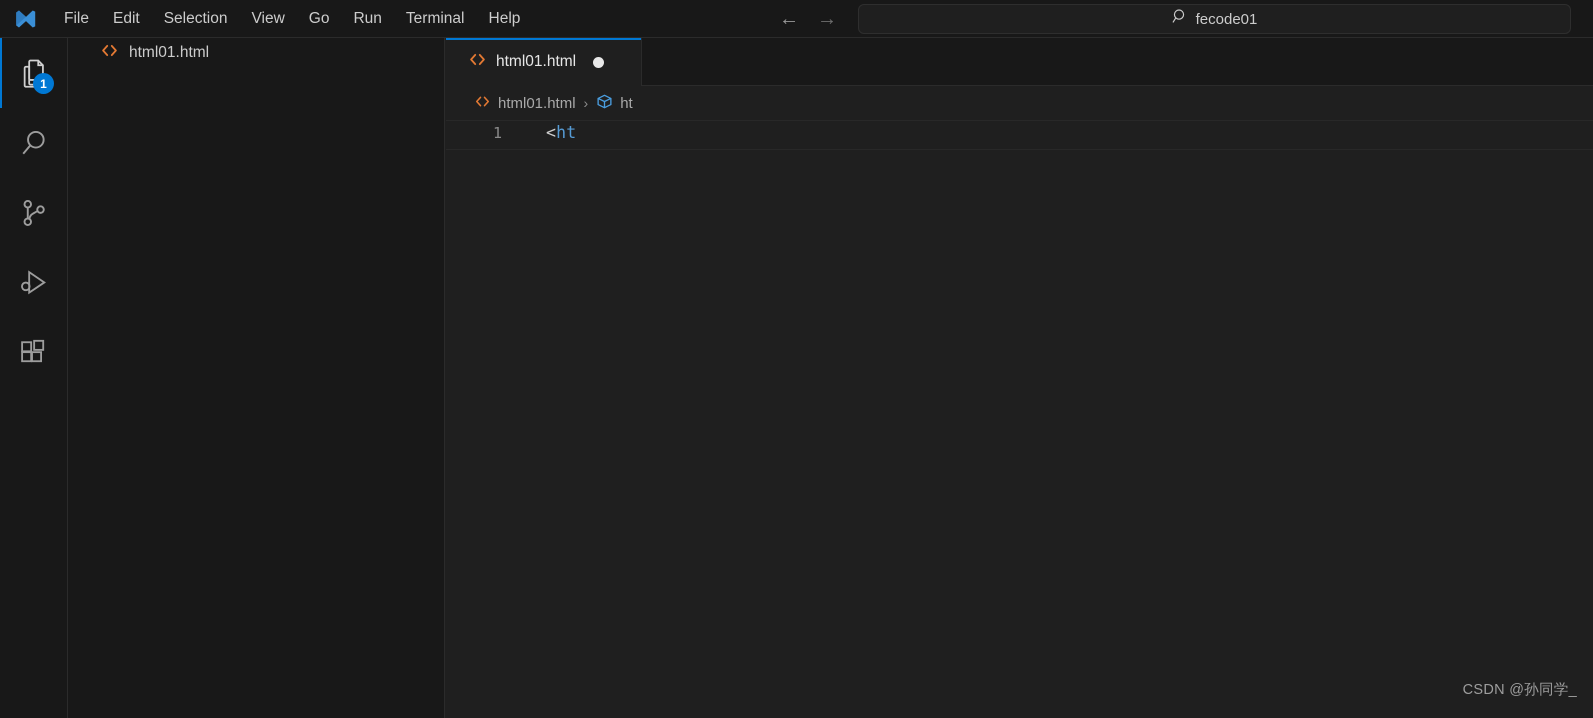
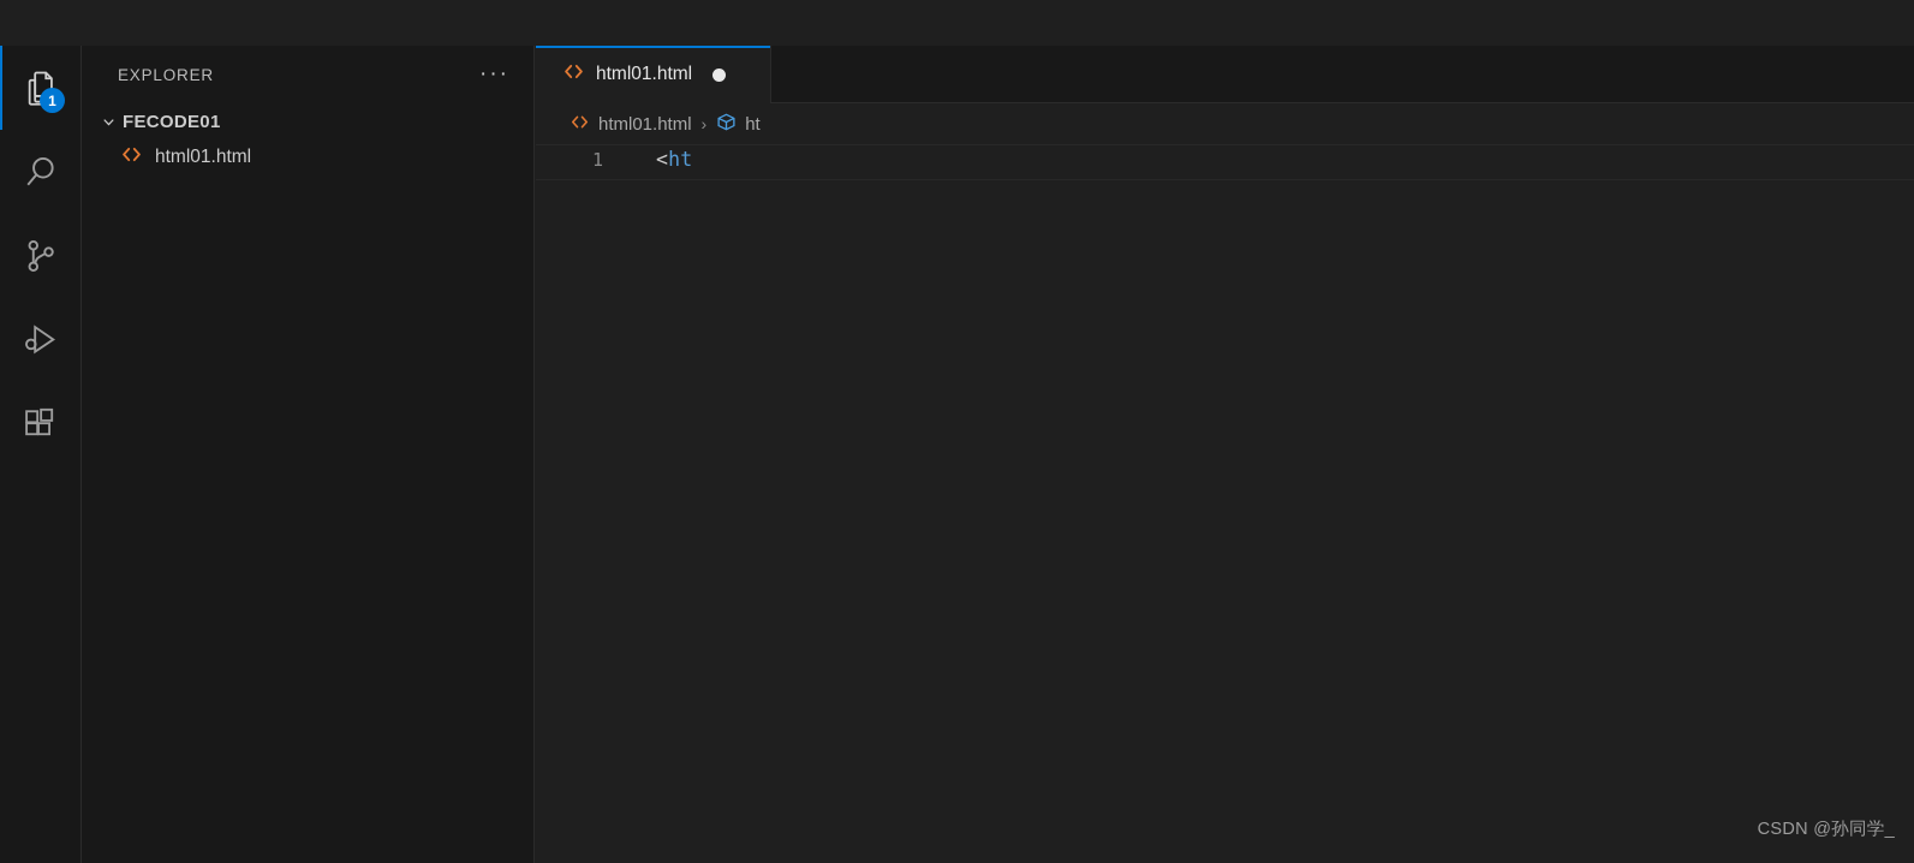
- File
- Edit
- Selection
- View
- Go
- Run
- Terminal
- Help
- ←
- →
- fecode01
  1
+ EXPLORER
+ ···
+ FECODE01
  html01.html
  html01.html
  html01.html
  ›
  ht
  1
  <ht
  CSDN @孙同学_
